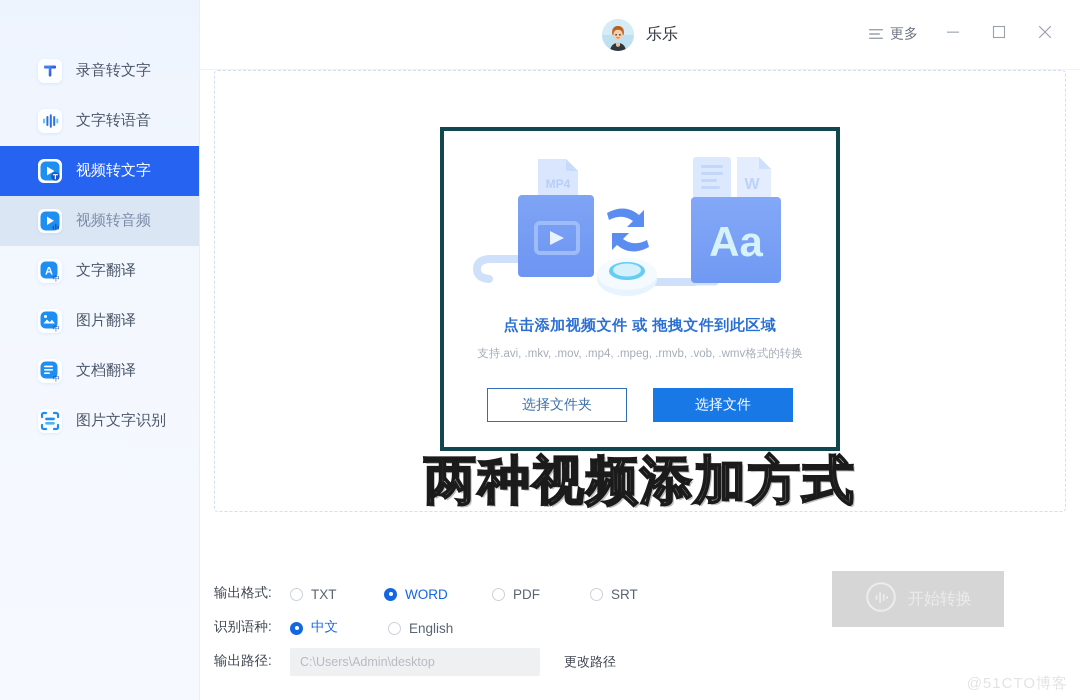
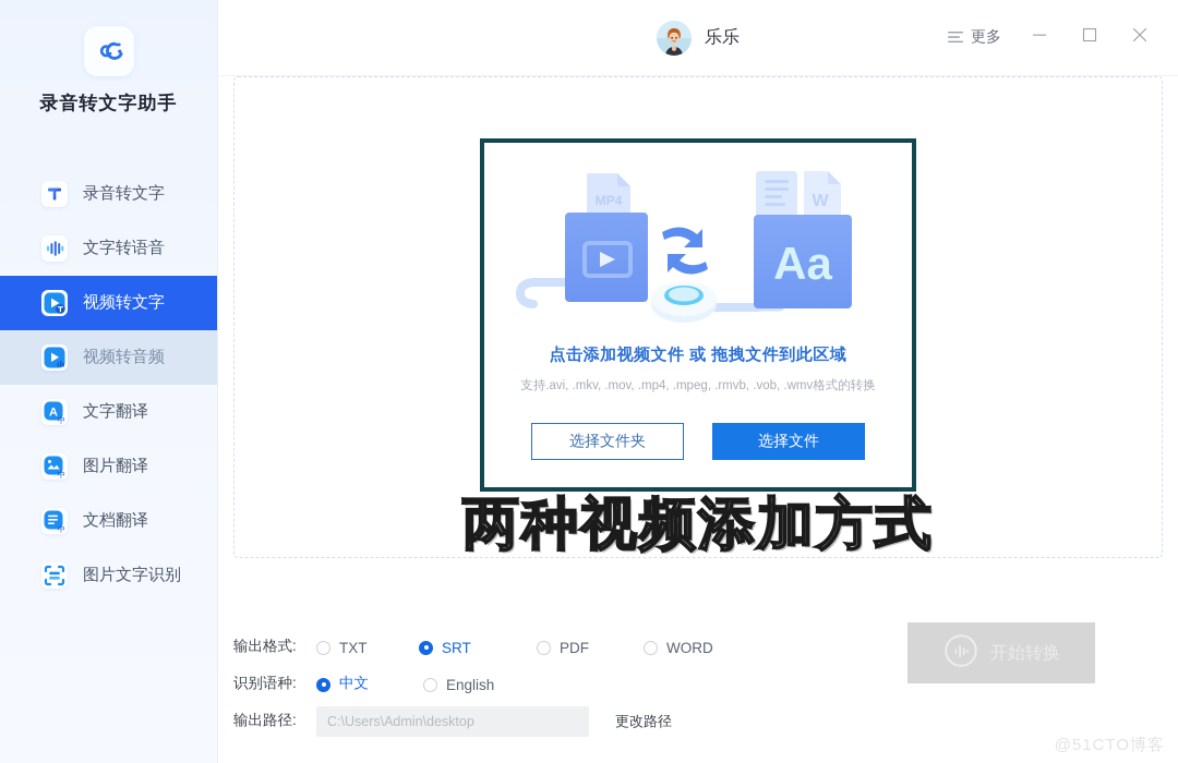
+ 录音转文字助手
  录音转文字
  文字转语音
  视频转文字
  视频转音频
  A
  中
  文字翻译
  中
  图片翻译
  中
  文档翻译
  图片文字识别
  乐乐
  更多
  MP4
  W
  Aa
  点击添加视频文件 或 拖拽文件到此区域
  支持.avi, .mkv, .mov, .mp4, .mpeg, .rmvb, .vob, .wmv格式的转换
  选择文件夹
  选择文件
  两种视频添加方式
  输出格式:
  TXT
- WORD
+ SRT
  PDF
- SRT
+ WORD
  识别语种:
  中文
  English
  输出路径:
  C:\Users\Admin\desktop
  更改路径
  @51CTO博客
